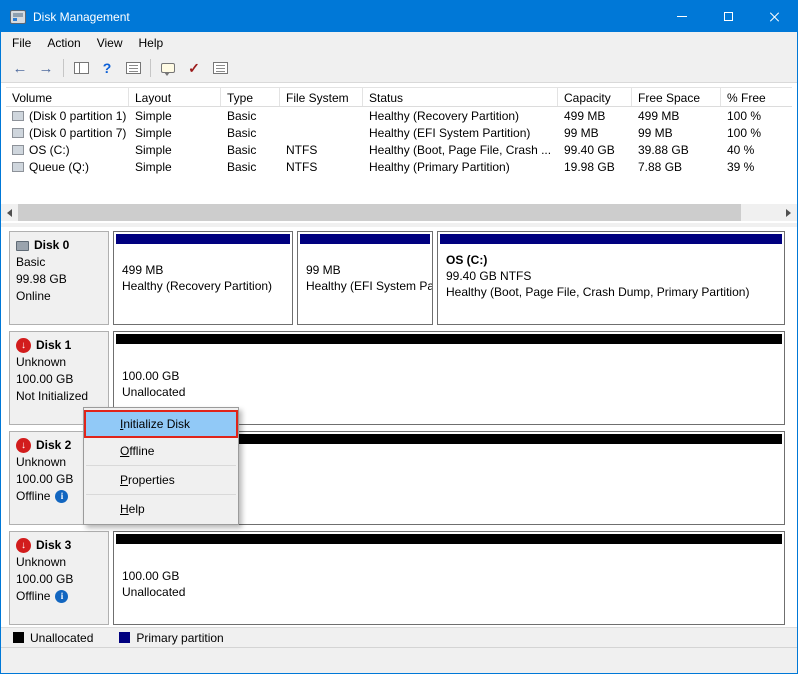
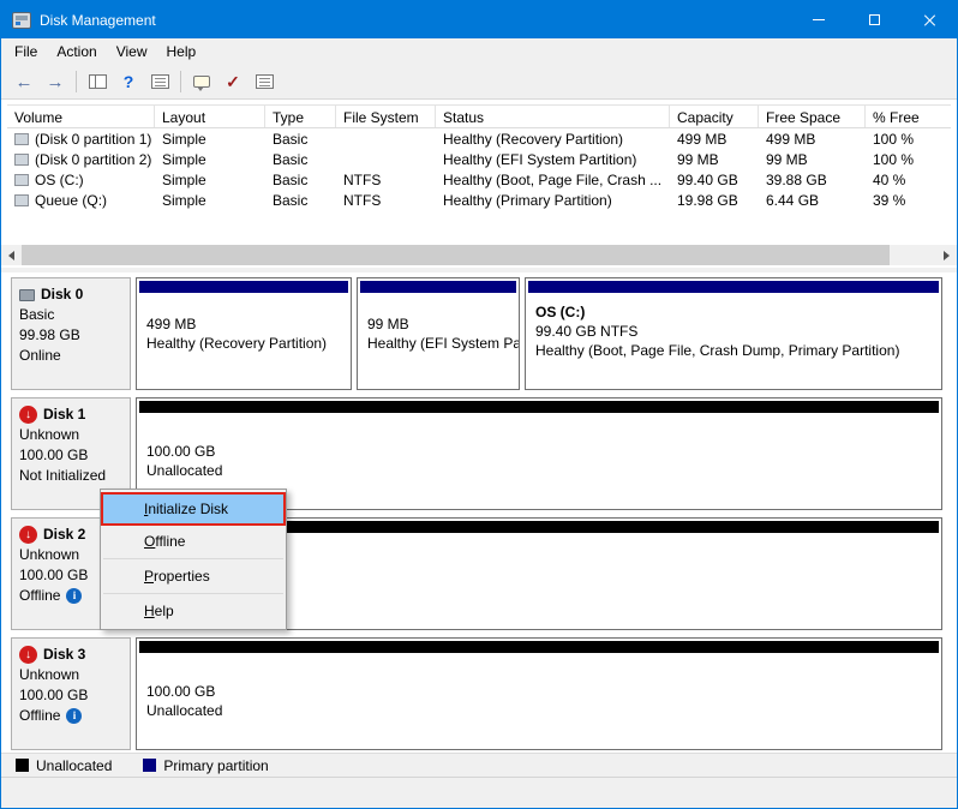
  Disk Management
  File
  Action
  View
  Help
  Volume
  Layout
  Type
  File System
  Status
  Capacity
  Free Space
  % Free
  (Disk 0 partition 1)
  Simple
  Basic
  Healthy (Recovery Partition)
  499 MB
  499 MB
  100 %
- (Disk 0 partition 7)
+ (Disk 0 partition 2)
  Simple
  Basic
  Healthy (EFI System Partition)
  99 MB
  99 MB
  100 %
  OS (C:)
  Simple
  Basic
  NTFS
  Healthy (Boot, Page File, Crash ...
  99.40 GB
  39.88 GB
  40 %
  Queue (Q:)
  Simple
  Basic
  NTFS
  Healthy (Primary Partition)
  19.98 GB
- 7.88 GB
+ 6.44 GB
  39 %
  Disk 0
  Basic
  99.98 GB
  Online
  499 MB
  Healthy (Recovery Partition)
  99 MB
  Healthy (EFI System Pa
  OS (C:)
  99.40 GB NTFS
  Healthy (Boot, Page File, Crash Dump, Primary Partition)
  Disk 1
  Unknown
  100.00 GB
  Not Initialized
  100.00 GB
  Unallocated
  Disk 2
  Unknown
  100.00 GB
  Offline
  Disk 3
  Unknown
  100.00 GB
  Offline
  100.00 GB
  Unallocated
  Unallocated
  Primary partition
  Initialize Disk
  Offline
  Properties
  Help
